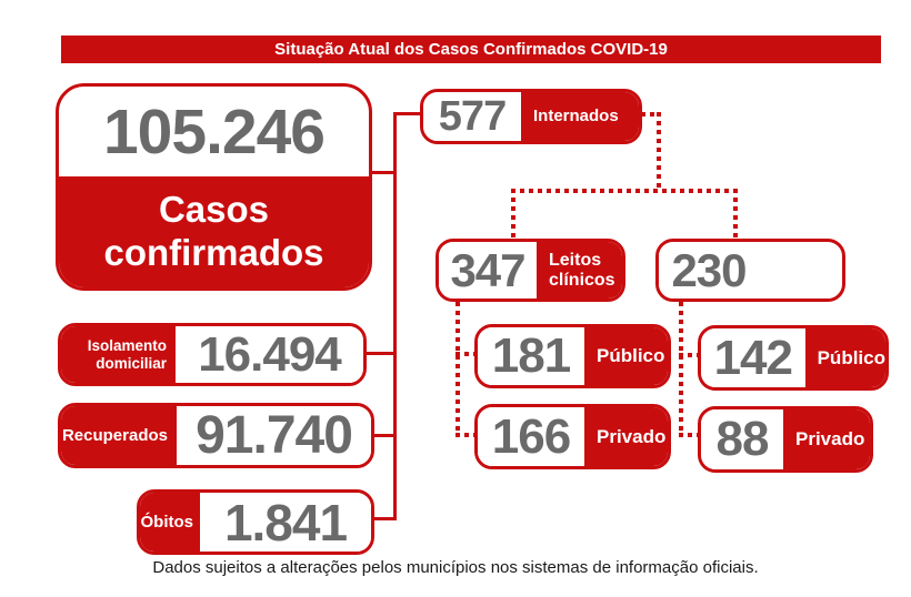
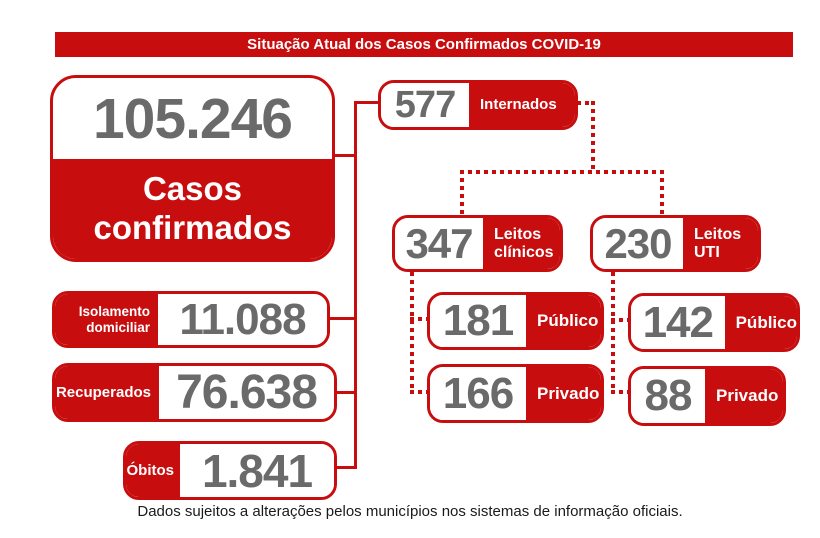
  Situação Atual dos Casos Confirmados COVID-19
  105.246
  Casos confirmados
  577
  Internados
  347
  Leitos clínicos
  230
+ Leitos UTI
  181
  Público
  166
  Privado
  142
  Público
  88
  Privado
  Isolamento domiciliar
- 16.494
+ 11.088
  Recuperados
- 91.740
+ 76.638
  Óbitos
  1.841
  Dados sujeitos a alterações pelos municípios nos sistemas de informação oficiais.
